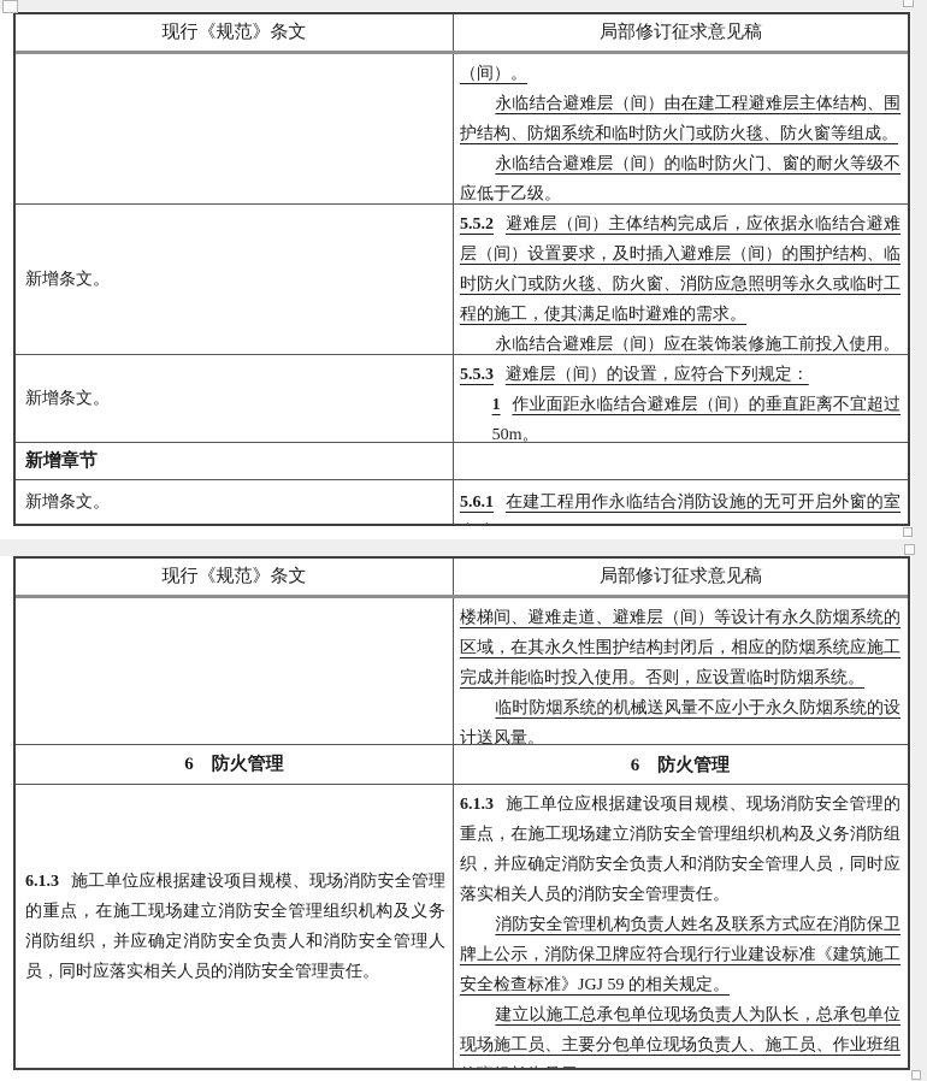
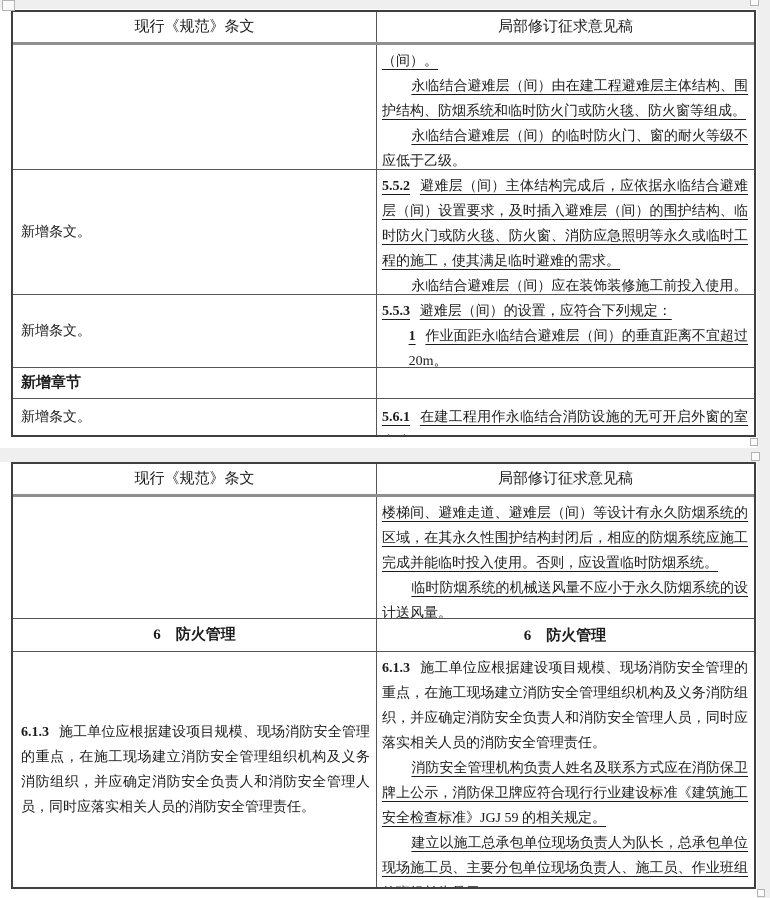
  现行《规范》条文
  局部修订征求意见稿
  （间）。
  永临结合避难层（间）由在建工程避难层主体结构、围护结构、防烟系统和临时防火门或防火毯、防火窗等组成。
  永临结合避难层（间）的临时防火门、窗的耐火等级不应低于乙级。
  新增条文。
  5.5.2 避难层（间）主体结构完成后，应依据永临结合避难层（间）设置要求，及时插入避难层（间）的围护结构、临时防火门或防火毯、防火窗、消防应急照明等永久或临时工程的施工，使其满足临时避难的需求。
  永临结合避难层（间）应在装饰装修施工前投入使用。
  新增条文。
  5.5.3 避难层（间）的设置，应符合下列规定：
- 1 作业面距永临结合避难层（间）的垂直距离不宜超过 50m。
+ 1 作业面距永临结合避难层（间）的垂直距离不宜超过 20m。
  新增章节
  新增条文。
  5.6.1 在建工程用作永临结合消防设施的无可开启外窗的室
  现行《规范》条文
  局部修订征求意见稿
  楼梯间、避难走道、避难层（间）等设计有永久防烟系统的区域，在其永久性围护结构封闭后，相应的防烟系统应施工完成并能临时投入使用。否则，应设置临时防烟系统。
  临时防烟系统的机械送风量不应小于永久防烟系统的设计送风量。
  6 防火管理
  6 防火管理
  6.1.3 施工单位应根据建设项目规模、现场消防安全管理的重点，在施工现场建立消防安全管理组织机构及义务消防组织，并应确定消防安全负责人和消防安全管理人员，同时应落实相关人员的消防安全管理责任。
  6.1.3 施工单位应根据建设项目规模、现场消防安全管理的重点，在施工现场建立消防安全管理组织机构及义务消防组织，并应确定消防安全负责人和消防安全管理人员，同时应落实相关人员的消防安全管理责任。
  消防安全管理机构负责人姓名及联系方式应在消防保卫牌上公示，消防保卫牌应符合现行行业建设标准《建筑施工安全检查标准》JGJ 59 的相关规定。
  建立以施工总承包单位现场负责人为队长，总承包单位现场施工员、主要分包单位现场负责人、施工员、作业班组
